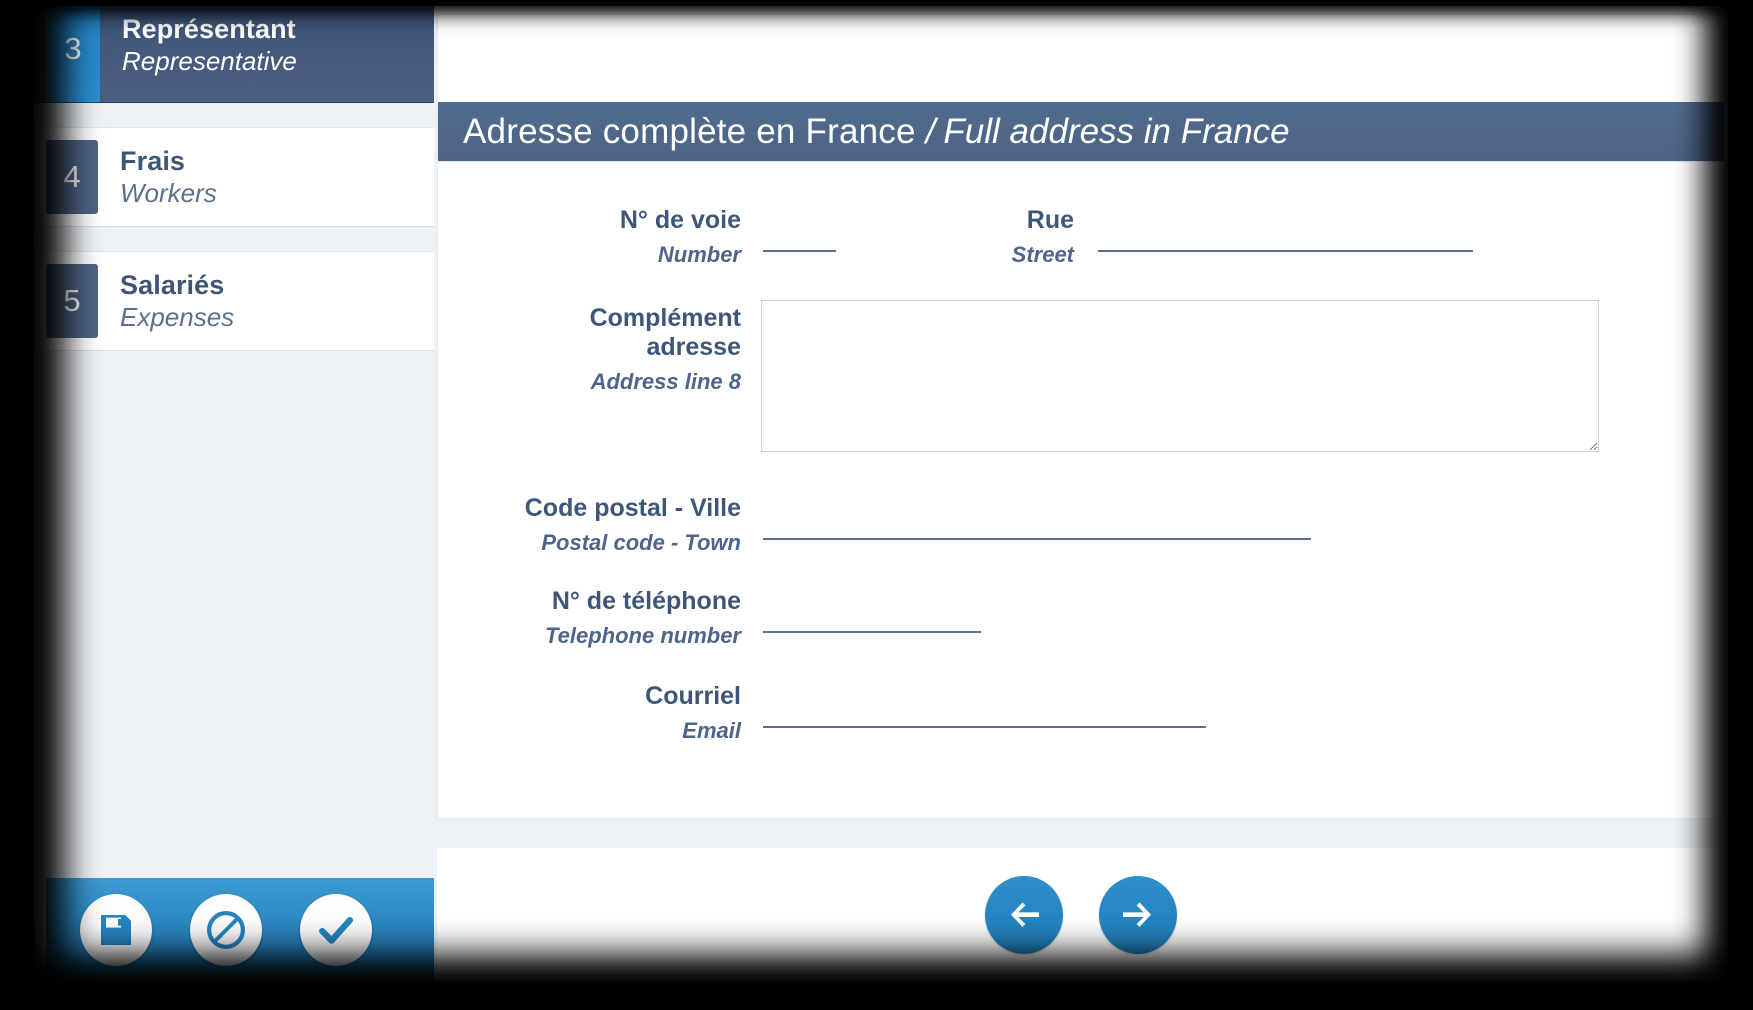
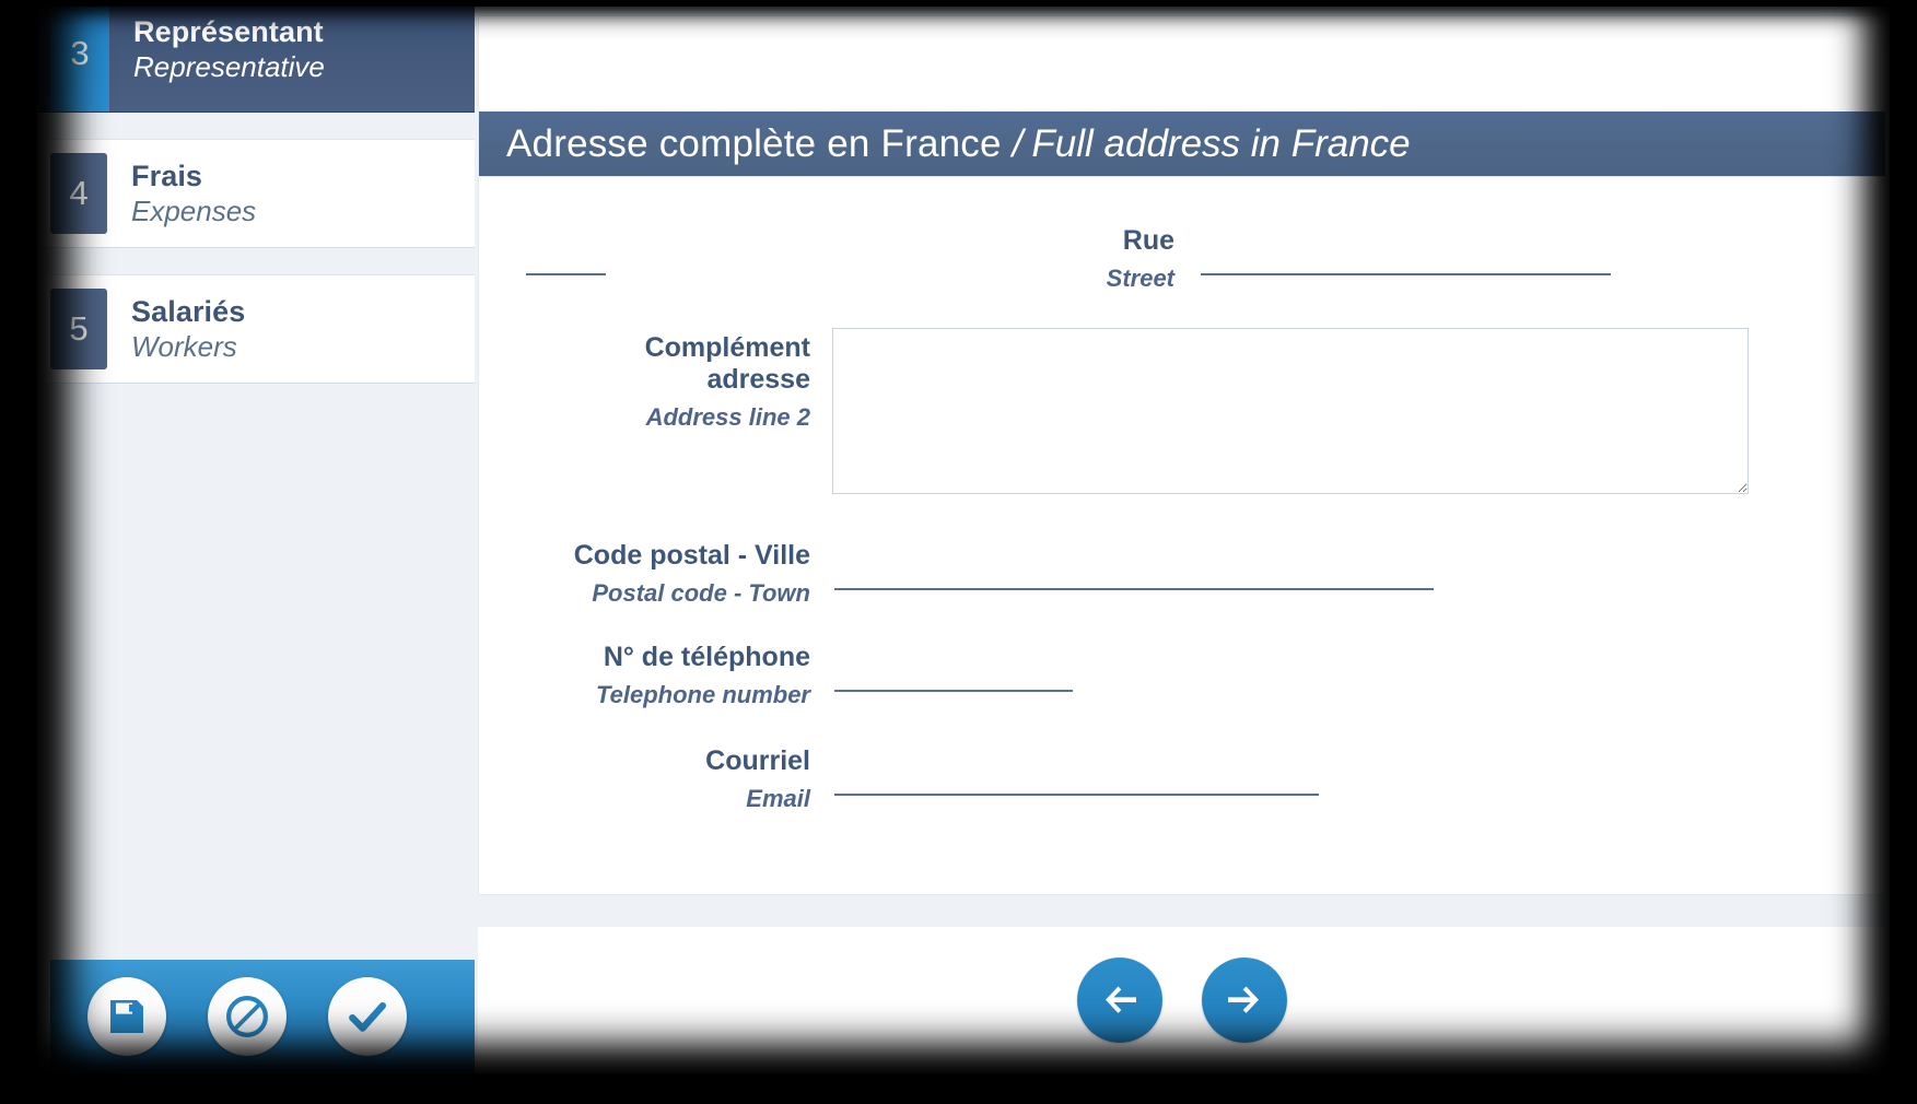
  3
  Représentant
  Representative
  4
  Frais
- Workers
+ Expenses
  5
  Salariés
- Expenses
+ Workers
  Adresse complète en France
  /
  Full address in France
- N° de voie
- Number
  Rue
  Street
  Complément
  adresse
- Address line 8
+ Address line 2
  Code postal - Ville
  Postal code - Town
  N° de téléphone
  Telephone number
  Courriel
  Email
